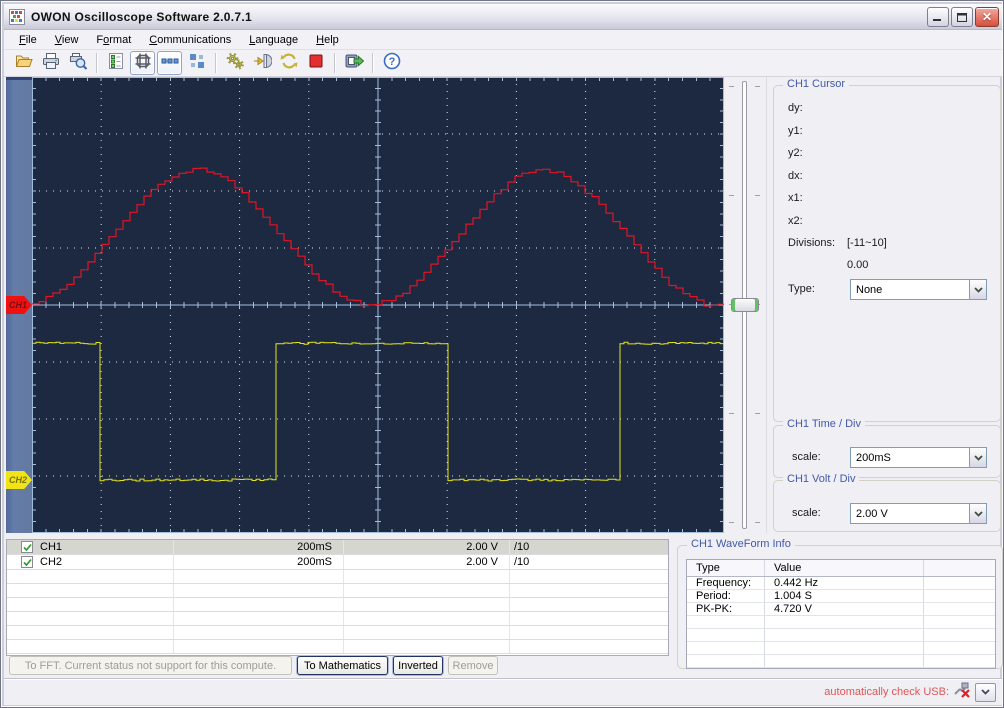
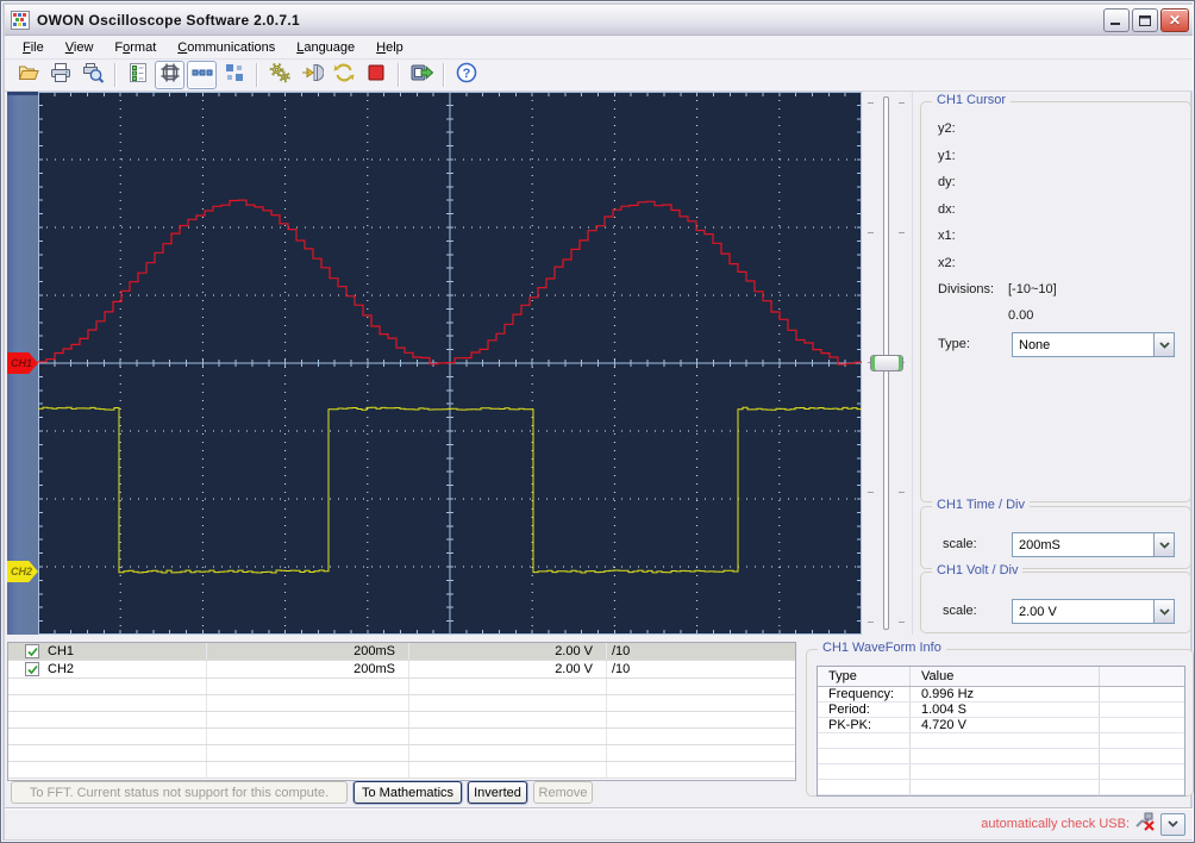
  OWON Oscilloscope Software 2.0.7.1
  ✕
  File
  View
  Format
  Communications
  Language
  Help
  ?
  CH1
  CH2
  CH1 Cursor
- dy:
+ y2:
  y1:
- y2:
+ dy:
  dx:
  x1:
  x2:
  Divisions:
- [-11~10]
+ [-10~10]
  0.00
  Type:
  None
  CH1 Time / Div
  scale:
  200mS
  CH1 Volt / Div
  scale:
  2.00 V
  CH1
  200mS
  2.00 V
  /10
  CH2
  200mS
  2.00 V
  /10
  To FFT. Current status not support for this compute.
  To Mathematics
  Inverted
  Remove
  CH1 WaveForm Info
  Type
  Value
  Frequency:
- 0.442 Hz
+ 0.996 Hz
  Period:
  1.004 S
  PK-PK:
  4.720 V
  automatically check USB:
